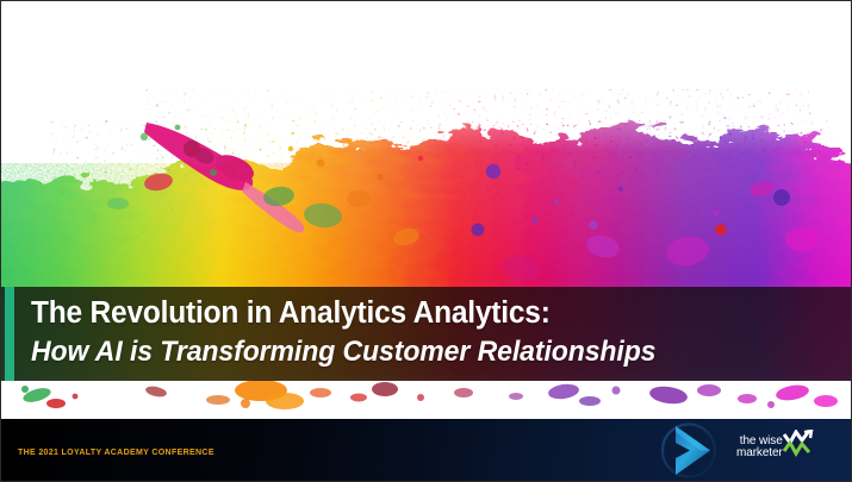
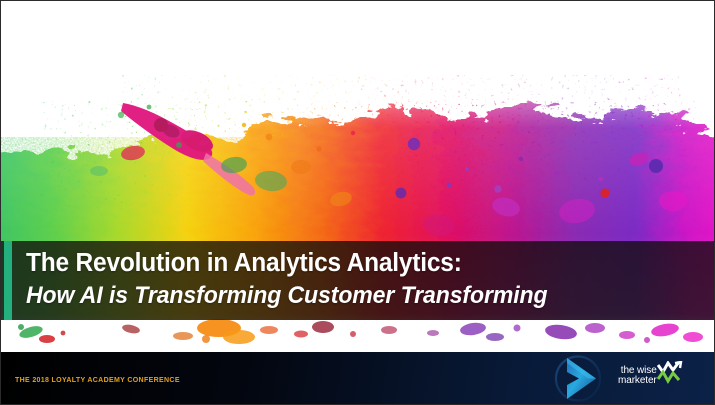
  The Revolution in Analytics Analytics:
- How AI is Transforming Customer Relationships
+ How AI is Transforming Customer Transforming
- THE 2021 LOYALTY ACADEMY CONFERENCE
+ THE 2018 LOYALTY ACADEMY CONFERENCE
  the wise
  marketer
